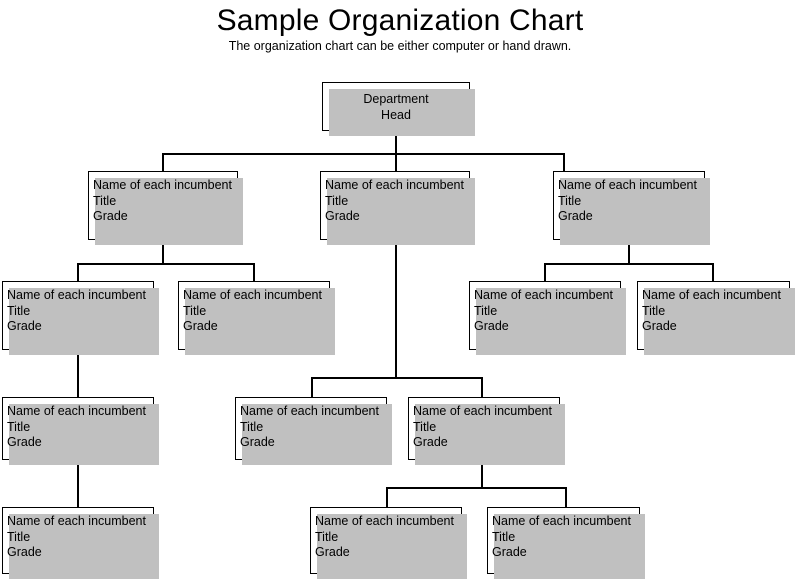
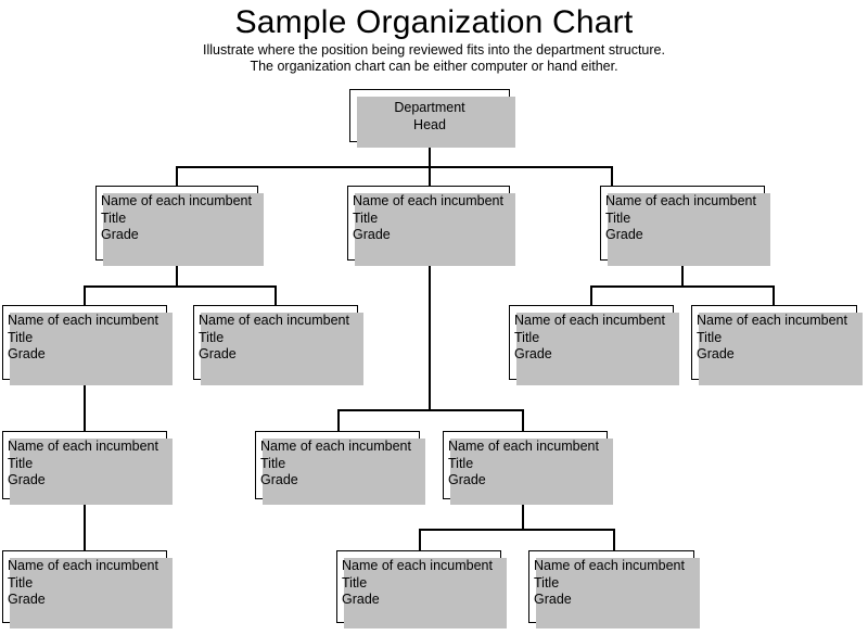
  Sample Organization Chart
+ Illustrate where the position being reviewed fits into the department structure.
- The organization chart can be either computer or hand drawn.
+ The organization chart can be either computer or hand either.
  Department
  Head
  Name of each incumbent
  Title
  Grade
  Name of each incumbent
  Title
  Grade
  Name of each incumbent
  Title
  Grade
  Name of each incumbent
  Title
  Grade
  Name of each incumbent
  Title
  Grade
  Name of each incumbent
  Title
  Grade
  Name of each incumbent
  Title
  Grade
  Name of each incumbent
  Title
  Grade
  Name of each incumbent
  Title
  Grade
  Name of each incumbent
  Title
  Grade
  Name of each incumbent
  Title
  Grade
  Name of each incumbent
  Title
  Grade
  Name of each incumbent
  Title
  Grade
